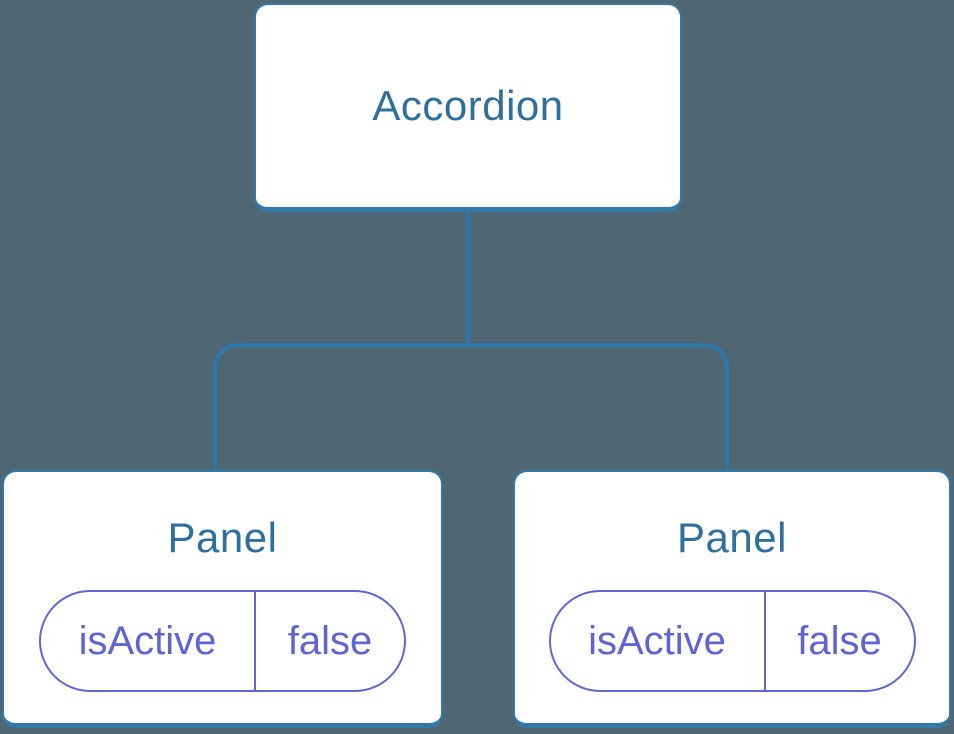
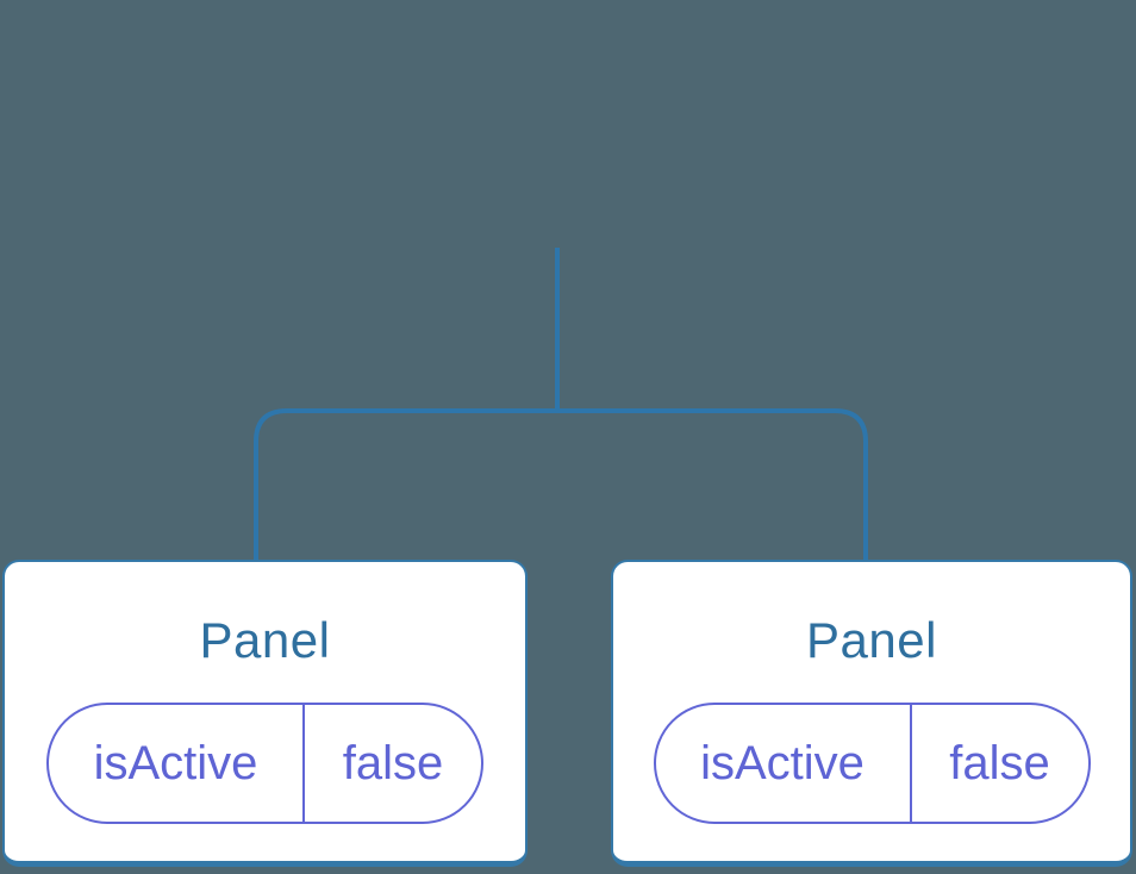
- Accordion
  Panel
  isActive
  false
  Panel
  isActive
  false
